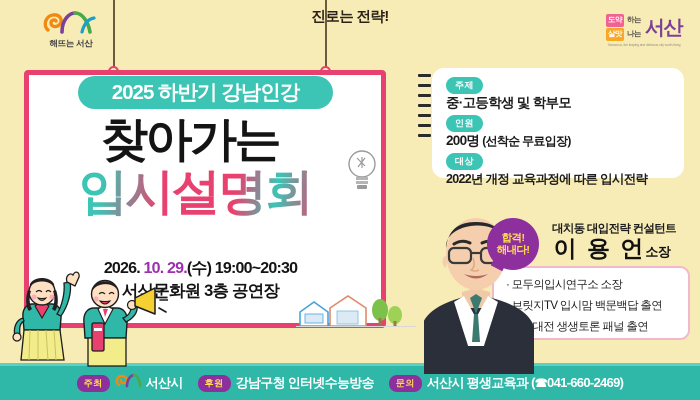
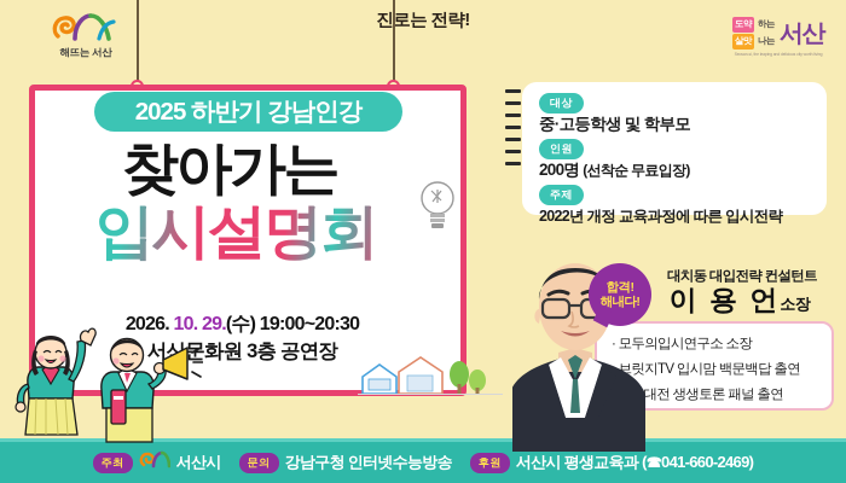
  해뜨는 서산
  진로는 전략!
  도약
  하는
  살맛
  나는
  서산
  2025 하반기 강남인강
  찾아가는
  입시설명회
  2026. 10. 29.(수) 19:00~20:30
  서산화원 3층 공연장
- 주제
+ 대상
  중·고등학생 및 학부모
  인원
  200명 (선착순 무료입장)
- 대상
+ 주제
  2022년 개정 교육과정에 따른 입시전략
  합격!
  해내다!
  대치동 대입전략 컨설턴트
  이 용 언소장
  · 모두의입시연구소 소장
  브릿지TV 입시맘 백문백답 출연
  대전 생생토론 패널 출연
  주최
  서산시
- 후원
+ 문의
  강남구청 인터넷수능방송
- 문의
+ 후원
  서산시 평생교육과 (☎041-660-2469)
